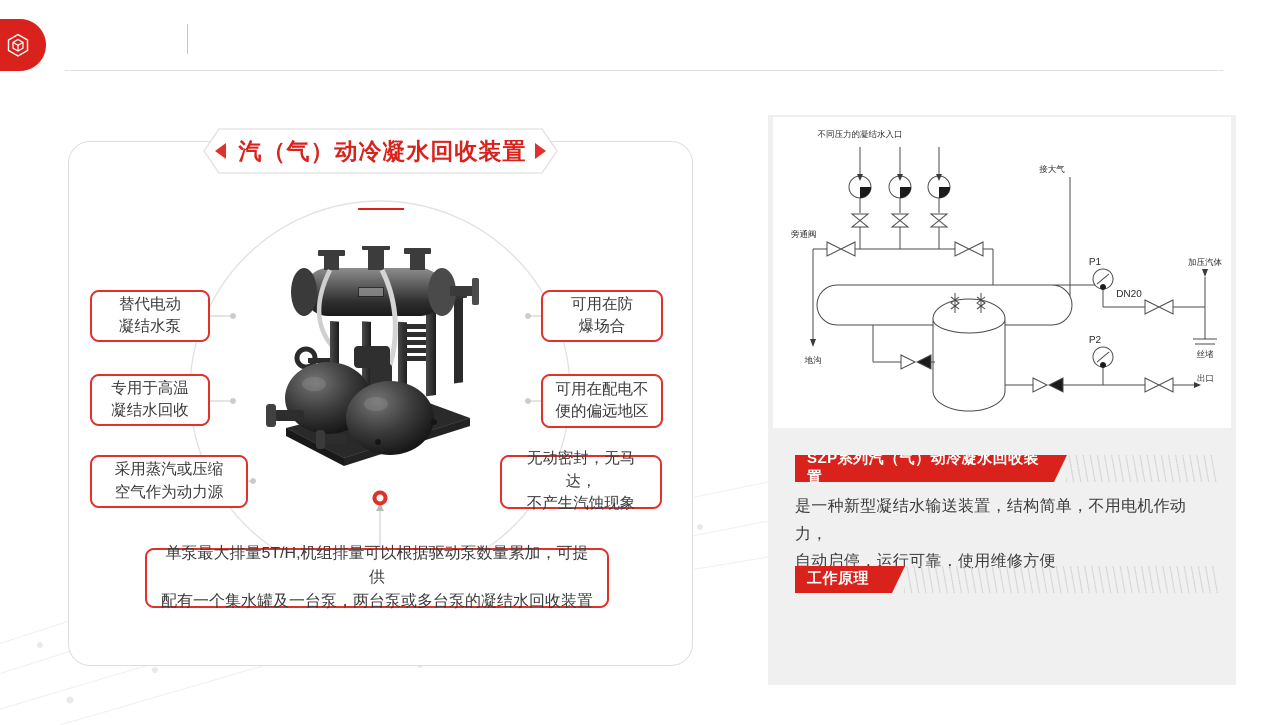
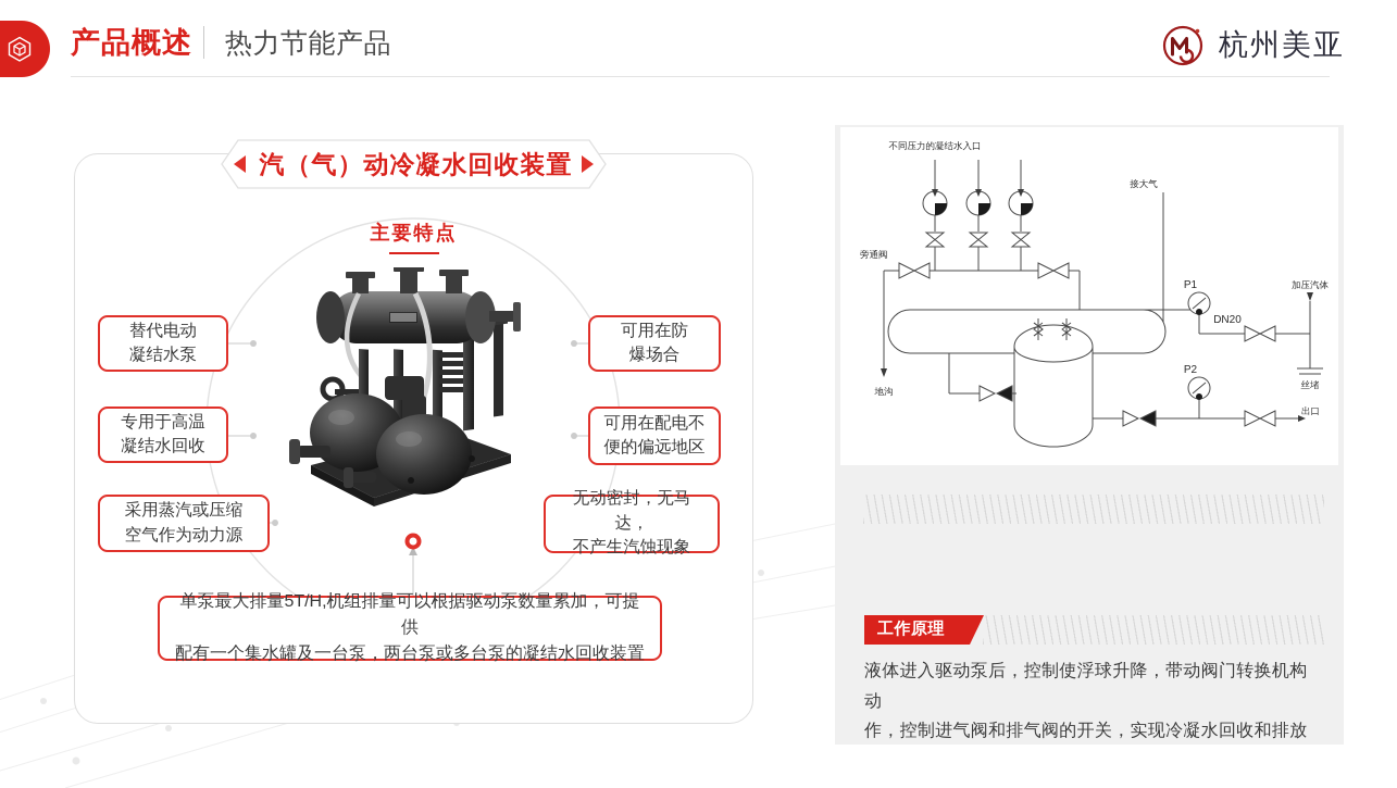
+ 产品概述
+ 热力节能产品
+ 杭州美亚
+ 主要特点
  汽（气）动冷凝水回收装置
  替代电动
  凝结水泵
  专用于高温
  凝结水回收
  采用蒸汽或压缩
  空气作为动力源
  可用在防
  爆场合
  可用在配电不
  便的偏远地区
  无动密封，无马达，
  不产生汽蚀现象
  单泵最大排量5T/H,机组排量可以根据驱动泵数量累加，可提供
  配有一个集水罐及一台泵，两台泵或多台泵的凝结水回收装置
  不同压力的凝结水入口
  旁通阀
  接大气
  地沟
  加压汽体
  丝堵
  出口
  P1
  P2
  DN20
- SZP系列汽（气）动冷凝水回收装置
- 是一种新型凝结水输送装置，结构简单，不用电机作动力，
- 自动启停，运行可靠，使用维修方便
  工作原理
+ 液体进入驱动泵后，控制使浮球升降，带动阀门转换机构动
+ 作，控制进气阀和排气阀的开关，实现冷凝水回收和排放
